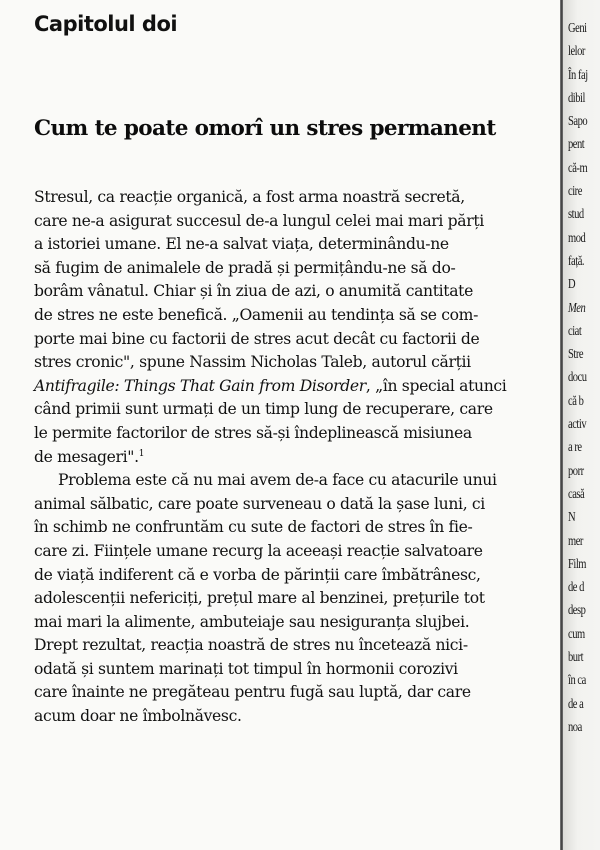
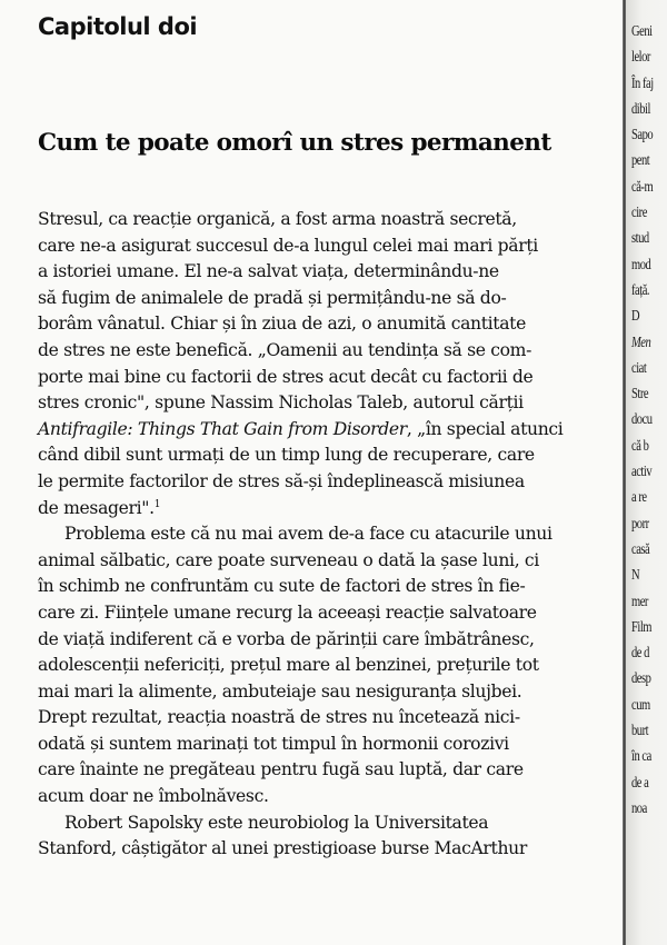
  Capitolul doi
  Cum te poate omorî un stres permanent
  Stresul, ca reacție organică, a fost arma noastră secretă,
  care ne-a asigurat succesul de-a lungul celei mai mari părți
  a istoriei umane. El ne-a salvat viața, determinându-ne
  să fugim de animalele de pradă și permițându-ne să do-
  borâm vânatul. Chiar și în ziua de azi, o anumită cantitate
  de stres ne este benefică. „Oamenii au tendința să se com-
  porte mai bine cu factorii de stres acut decât cu factorii de
  stres cronic", spune Nassim Nicholas Taleb, autorul cărții
  Antifragile: Things That Gain from Disorder, „în special atunci
- când primii sunt urmați de un timp lung de recuperare, care
+ când dibil sunt urmați de un timp lung de recuperare, care
  le permite factorilor de stres să-și îndeplinească misiunea
  de mesageri".1
  Problema este că nu mai avem de-a face cu atacurile unui
  animal sălbatic, care poate surveneau o dată la șase luni, ci
  în schimb ne confruntăm cu sute de factori de stres în fie-
  care zi. Ființele umane recurg la aceeași reacție salvatoare
  de viață indiferent că e vorba de părinții care îmbătrânesc,
  adolescenții nefericiți, prețul mare al benzinei, prețurile tot
  mai mari la alimente, ambuteiaje sau nesiguranța slujbei.
  Drept rezultat, reacția noastră de stres nu încetează nici-
  odată și suntem marinați tot timpul în hormonii corozivi
  care înainte ne pregăteau pentru fugă sau luptă, dar care
  acum doar ne îmbolnăvesc.
+ Robert Sapolsky este neurobiolog la Universitatea
+ Stanford, câștigător al unei prestigioase burse MacArthur
  Geni
  lelor
  În faj
  dibil
  Sapo
  pent
  că-m
  cire
  stud
  mod
  față.
  D
  Men
  ciat
  Stre
  docu
  că b
  activ
  a re
  porr
  casă
  N
  mer
  Film
  de d
  desp
  cum
  burt
  în ca
  de a
  noa
